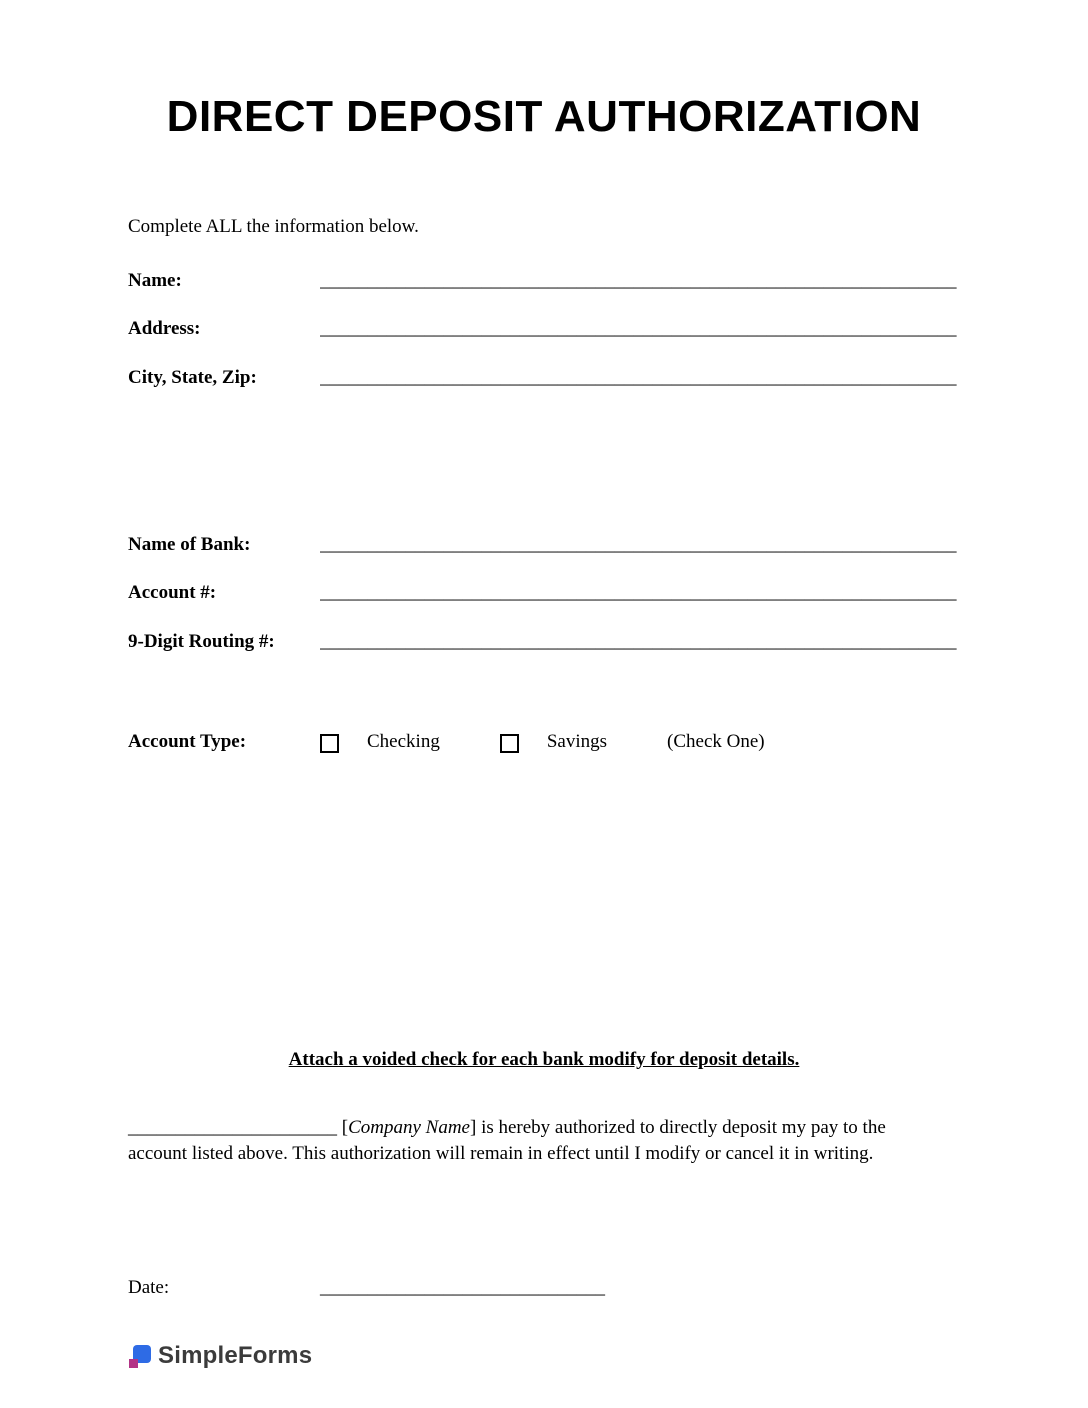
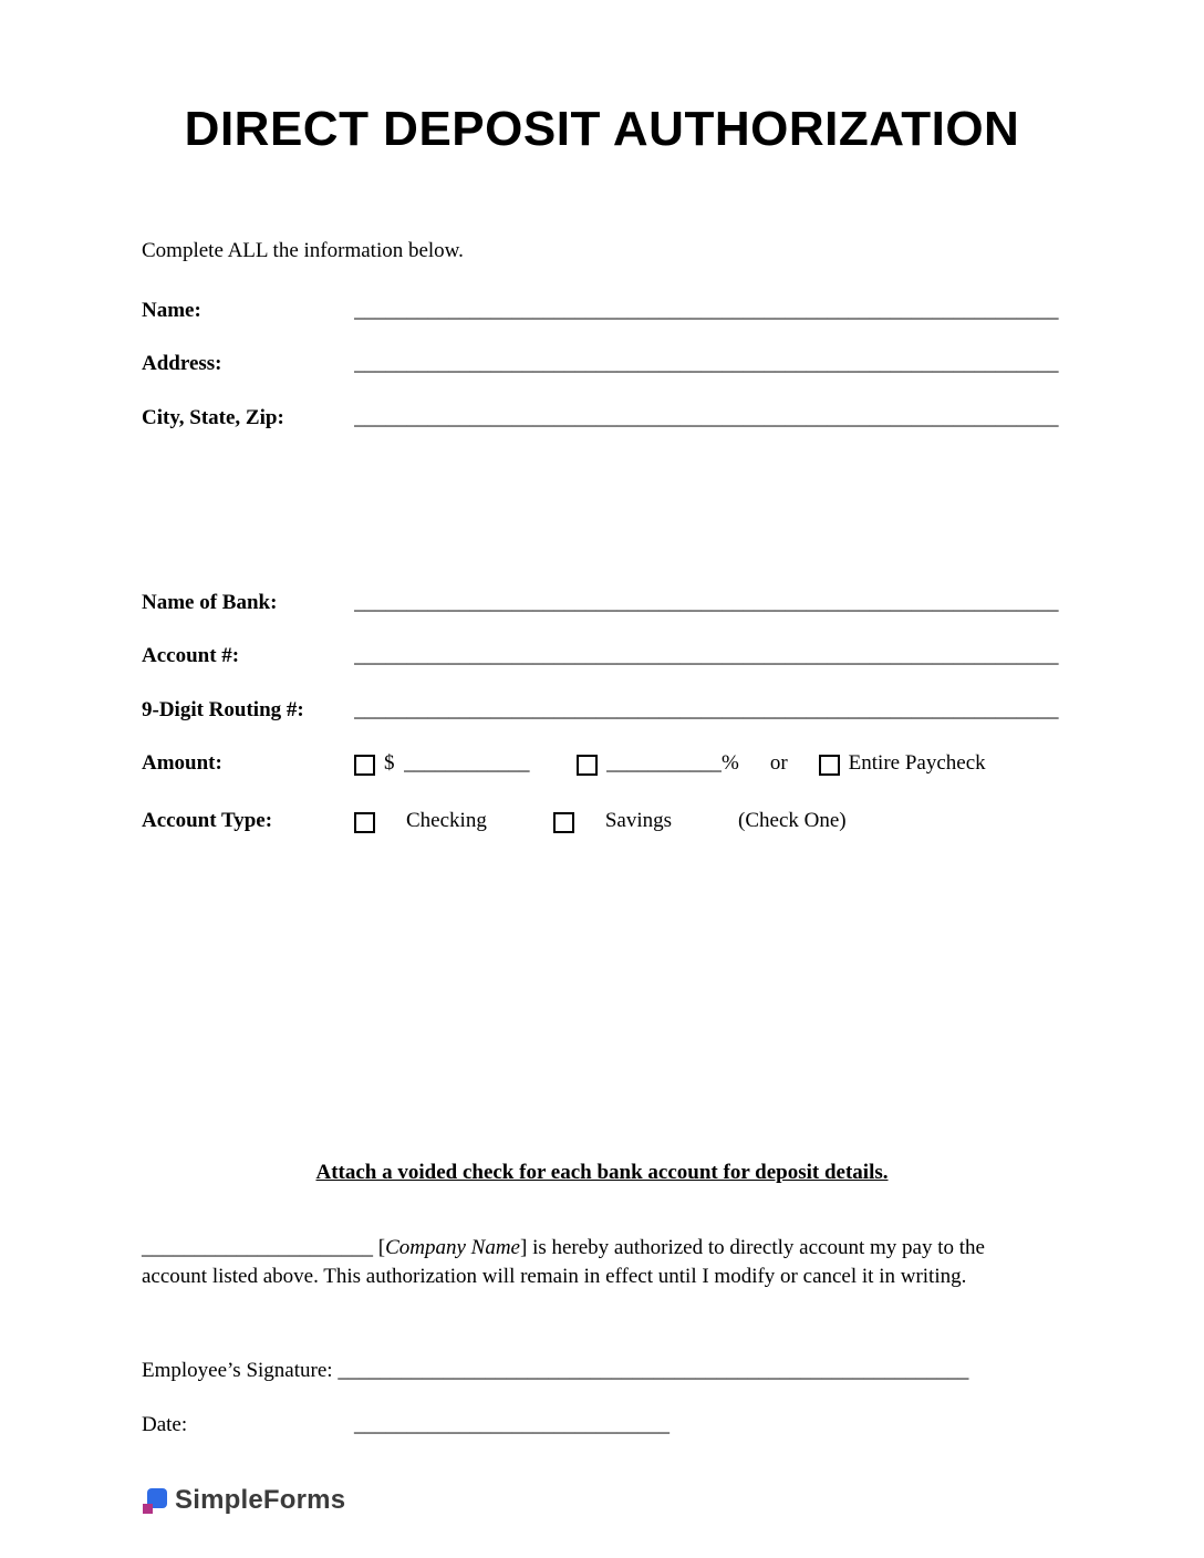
  DIRECT DEPOSIT AUTHORIZATION
  Complete ALL the information below.
  Name:
  ___________________________________________________________________
  Address:
  ___________________________________________________________________
  City, State, Zip:
  ___________________________________________________________________
  Name of Bank:
  ___________________________________________________________________
  Account #:
  ___________________________________________________________________
  9-Digit Routing #:
  ___________________________________________________________________
+ Amount:
+ $
+ ____________
+ ___________
+ %
+ or
+ Entire Paycheck
  Account Type:
  Checking
  Savings
  (Check One)
- Attach a voided check for each bank modify for deposit details.
+ Attach a voided check for each bank account for deposit details.
- ______________________ [Company Name] is hereby authorized to directly deposit my pay to the account listed above. This authorization will remain in effect until I modify or cancel it in writing.
+ ______________________ [Company Name] is hereby authorized to directly account my pay to the account listed above. This authorization will remain in effect until I modify or cancel it in writing.
+ Employee’s Signature: ____________________________________________________________
  Date:
  ______________________________
  SimpleForms
